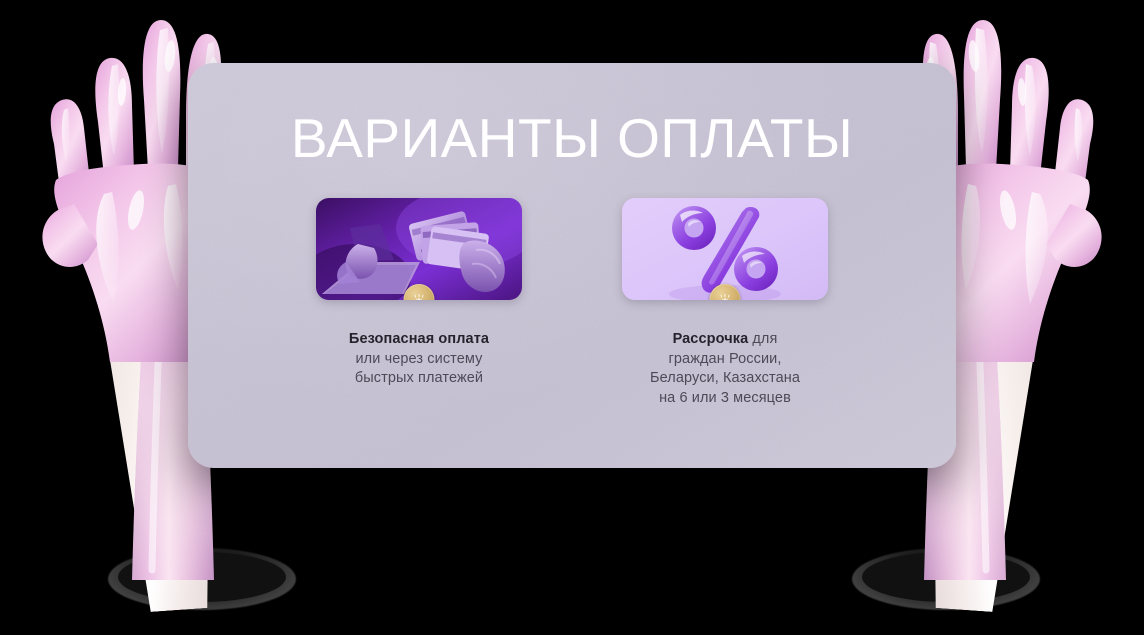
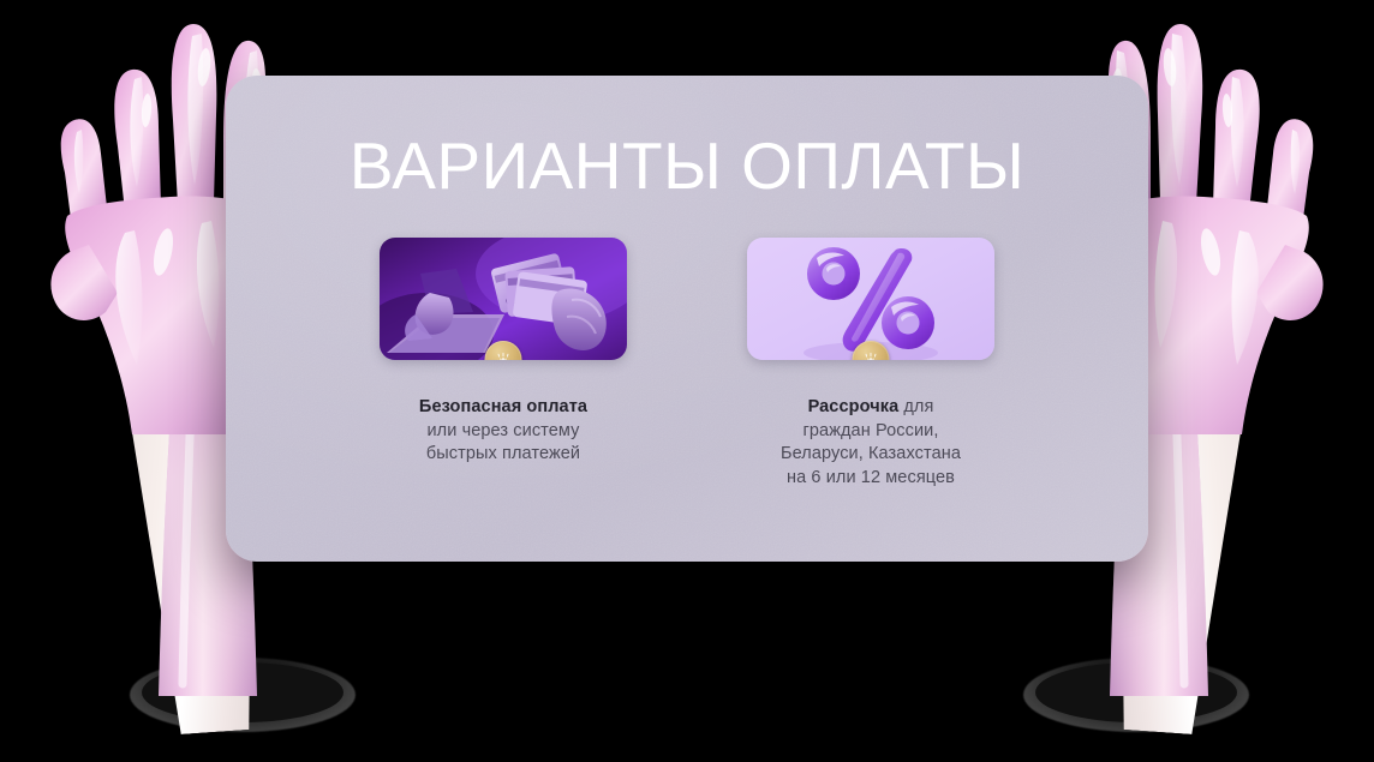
  ВАРИАНТЫ ОПЛАТЫ
  Безопасная оплата
  или через систему
  быстрых платежей
  Рассрочка для
  граждан России,
  Беларуси, Казахстана
- на 6 или 3 месяцев
+ на 6 или 12 месяцев
